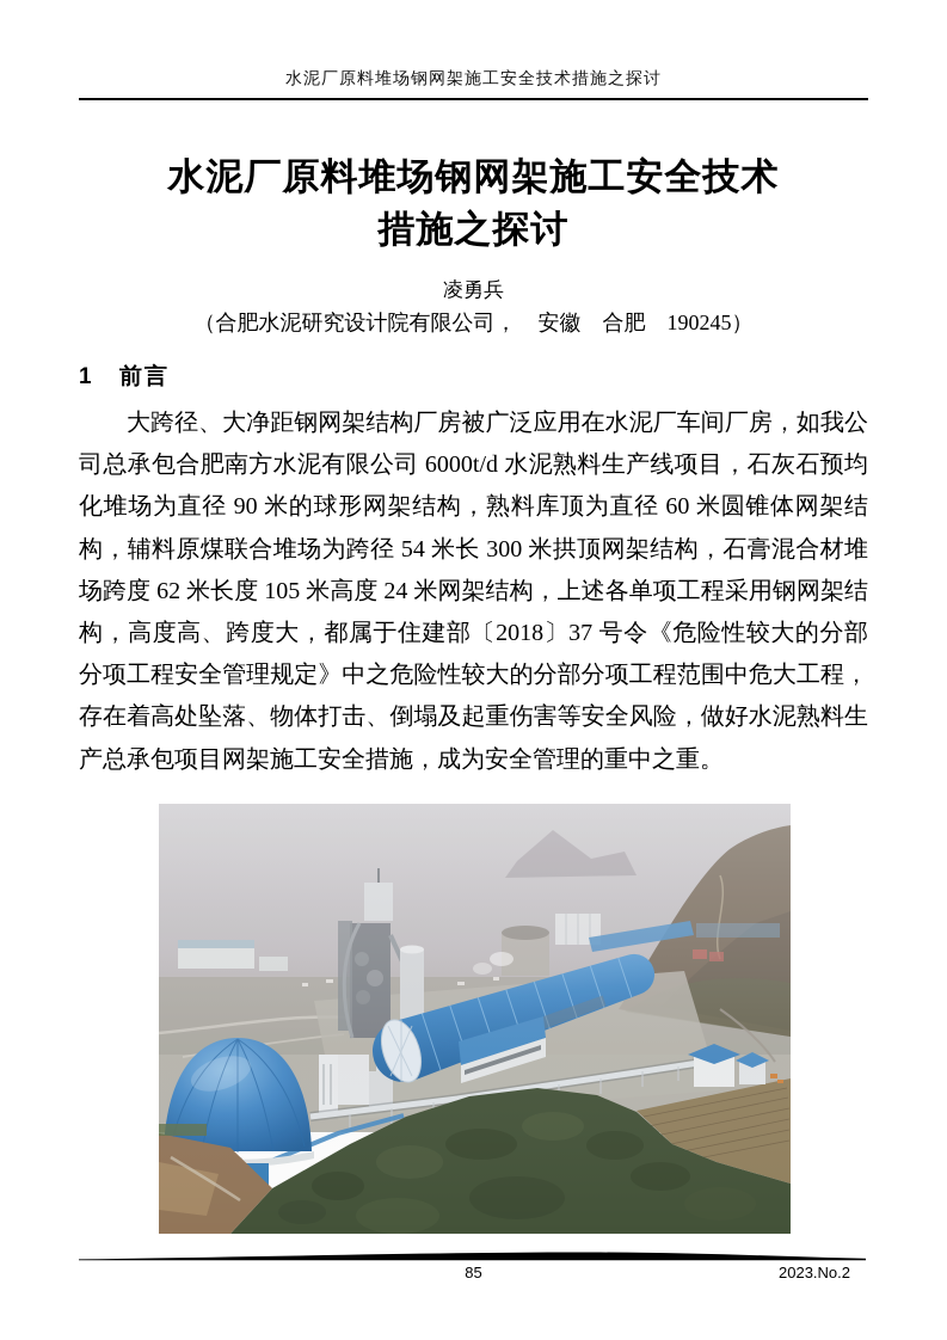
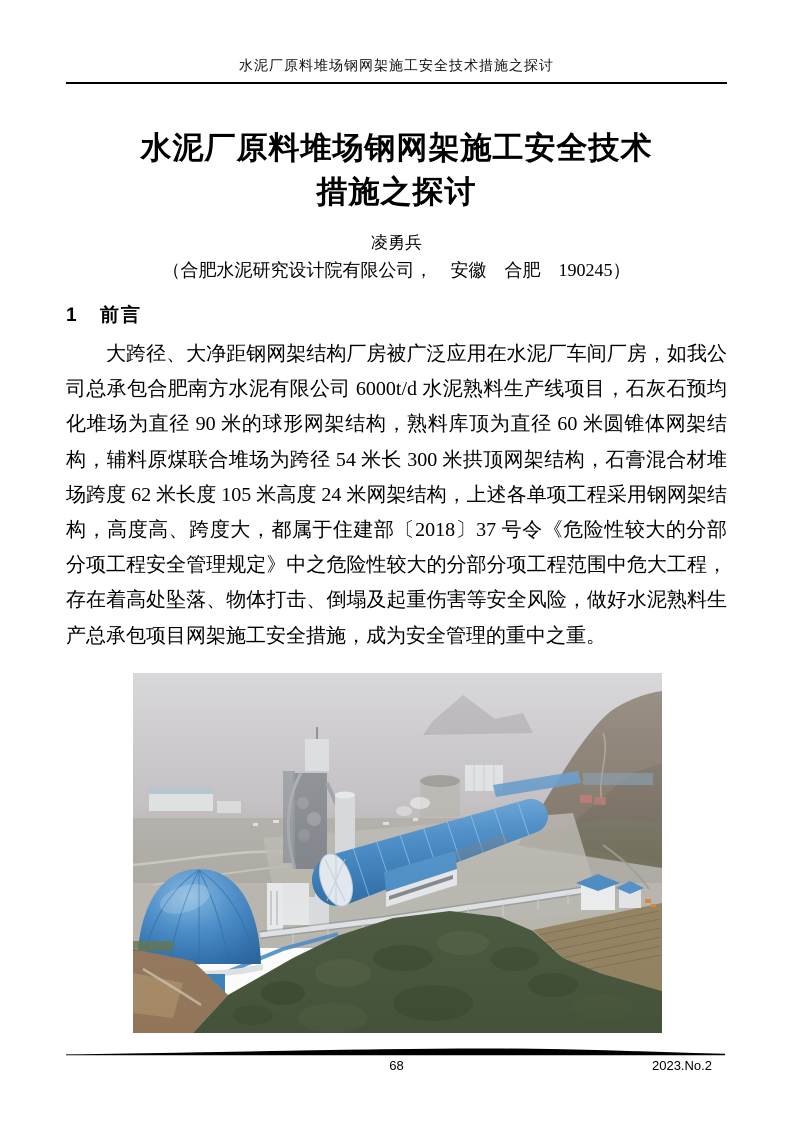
  水泥厂原料堆场钢网架施工安全技术措施之探讨
  水泥厂原料堆场钢网架施工安全技术
  措施之探讨
  凌勇兵
  （合肥水泥研究设计院有限公司， 安徽 合肥 190245）
  1 前言
  大跨径、大净距钢网架结构厂房被广泛应用在水泥厂车间厂房，如我公司总承包合肥南方水泥有限公司 6000t/d 水泥熟料生产线项目，石灰石预均化堆场为直径 90 米的球形网架结构，熟料库顶为直径 60 米圆锥体网架结构，辅料原煤联合堆场为跨径 54 米长 300 米拱顶网架结构，石膏混合材堆场跨度 62 米长度 105 米高度 24 米网架结构，上述各单项工程采用钢网架结构，高度高、跨度大，都属于住建部〔2018〕37 号令《危险性较大的分部分项工程安全管理规定》中之危险性较大的分部分项工程范围中危大工程，存在着高处坠落、物体打击、倒塌及起重伤害等安全风险，做好水泥熟料生产总承包项目网架施工安全措施，成为安全管理的重中之重。
- 85
+ 68
  2023.No.2
